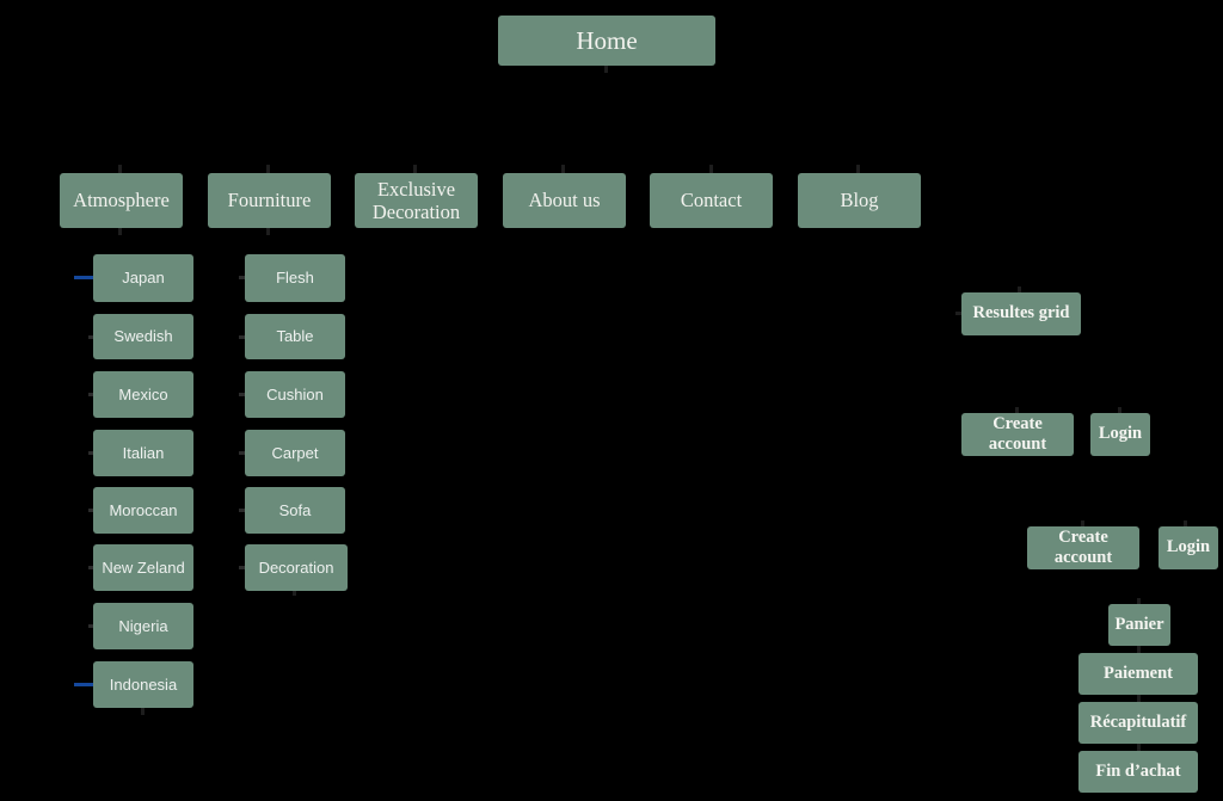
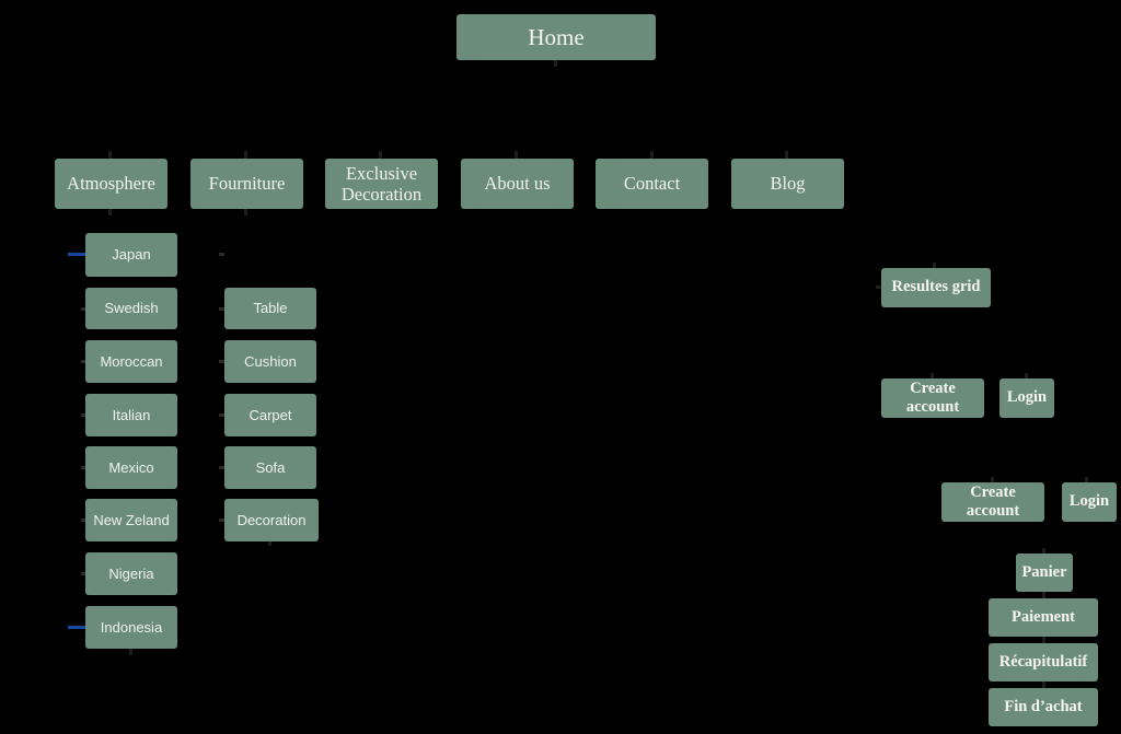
  Home
  Atmosphere
  Fourniture
  Exclusive Decoration
  About us
  Contact
  Blog
  Japan
  Swedish
- Mexico
+ Moroccan
  Italian
- Moroccan
+ Mexico
  New Zeland
  Nigeria
  Indonesia
- Flesh
  Table
  Cushion
  Carpet
  Sofa
  Decoration
  Resultes grid
  Create account
  Login
  Create account
  Login
  Panier
  Paiement
  Récapitulatif
  Fin d’achat
